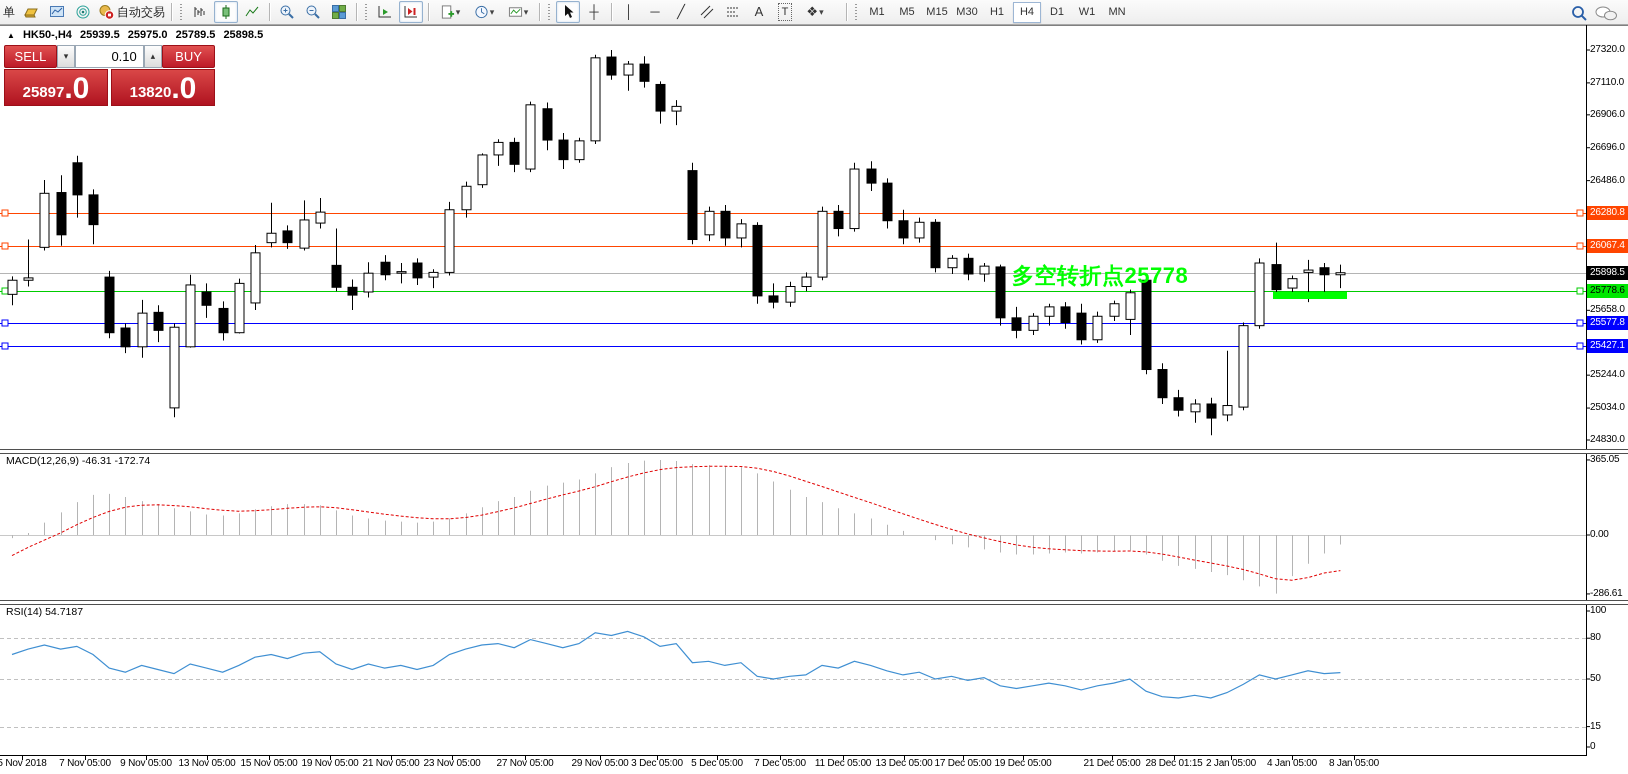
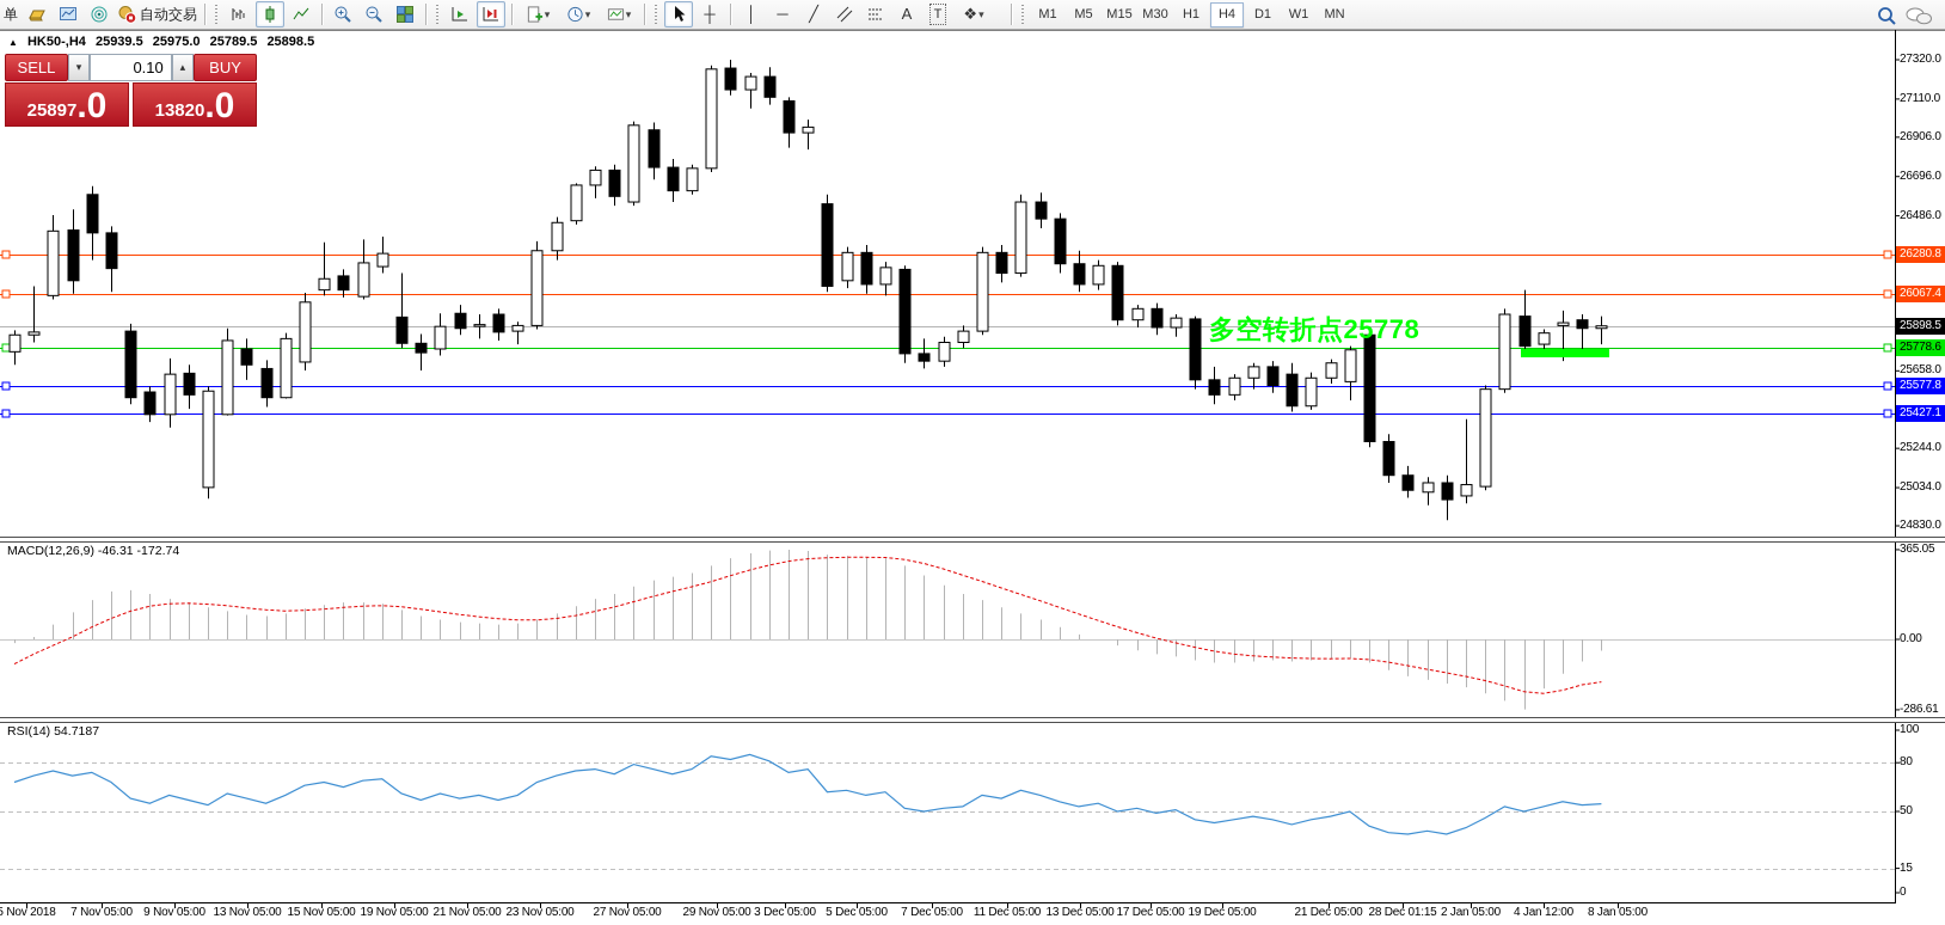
  单
  自动交易
  ▾
  ▾
  ▾
  ┼
  │
  ─
  ╱
  A
  T
  ❖
  ▾
  M1
  M5
  M15
  M30
  H1
  H4
  D1
  W1
  MN
  ▲ HK50-,H4 25939.5 25975.0 25789.5 25898.5
  SELL
  ▾
  0.10
  ▴
  BUY
  25897
  .0
  13820
  .0
  多空转折点25778
  MACD(12,26,9) -46.31 -172.74
  RSI(14) 54.7187
  27320.0
  27110.0
  26906.0
  26696.0
  26486.0
  25658.0
  25244.0
  25034.0
  24830.0
  26280.8
  26067.4
  25778.6
  25577.8
  25427.1
  25898.5
  365.05
  0.00
  -286.61
  100
  80
  50
  15
  0
  5 Nov 2018
  7 Nov 05:00
  9 Nov 05:00
  13 Nov 05:00
  15 Nov 05:00
  19 Nov 05:00
  21 Nov 05:00
  23 Nov 05:00
  27 Nov 05:00
  29 Nov 05:00
  3 Dec 05:00
  5 Dec 05:00
  7 Dec 05:00
  11 Dec 05:00
  13 Dec 05:00
  17 Dec 05:00
  19 Dec 05:00
  21 Dec 05:00
  28 Dec 01:15
  2 Jan 05:00
- 4 Jan 05:00
+ 4 Jan 12:00
  8 Jan 05:00
